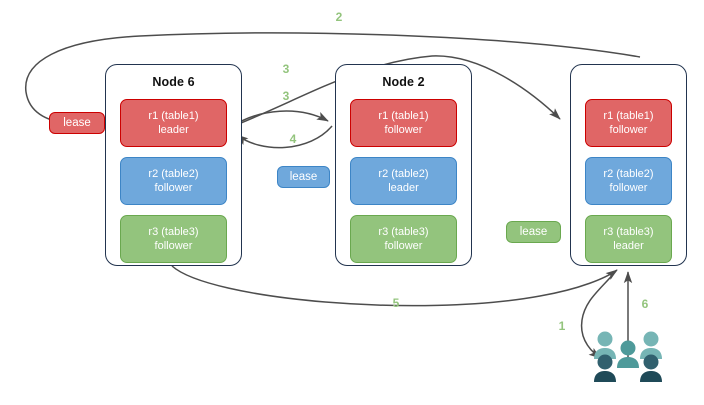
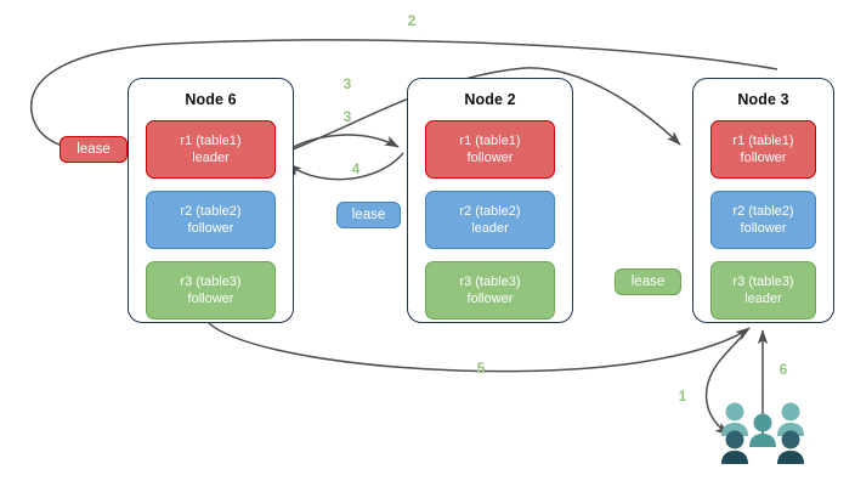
  Node 6
  r1 (table1)
  leader
  r2 (table2)
  follower
  r3 (table3)
  follower
  Node 2
  r1 (table1)
  follower
  r2 (table2)
  leader
  r3 (table3)
  follower
+ Node 3
  r1 (table1)
  follower
  r2 (table2)
  follower
  r3 (table3)
  leader
  lease
  lease
  lease
  2
  3
  3
  4
  5
  6
  1
